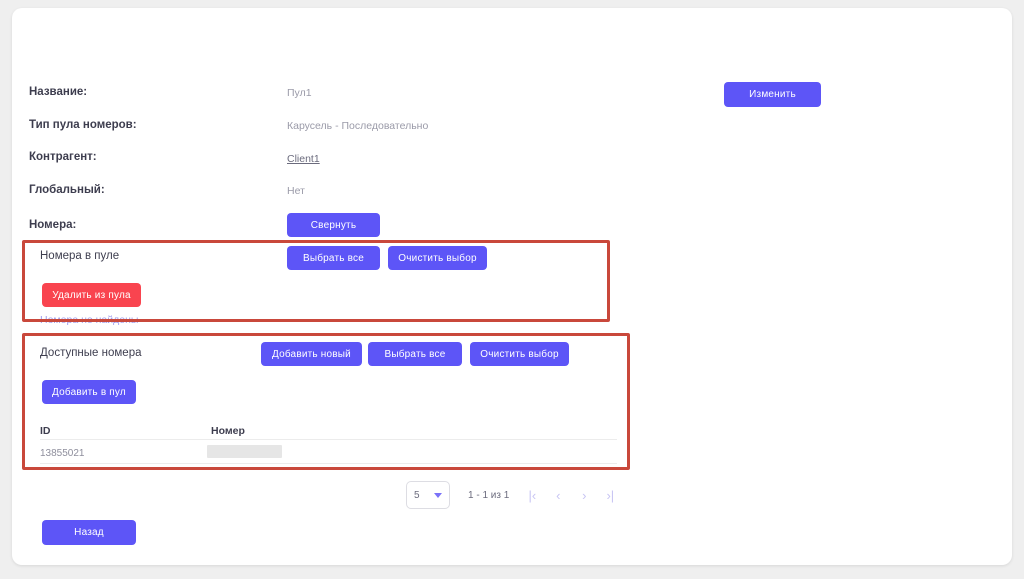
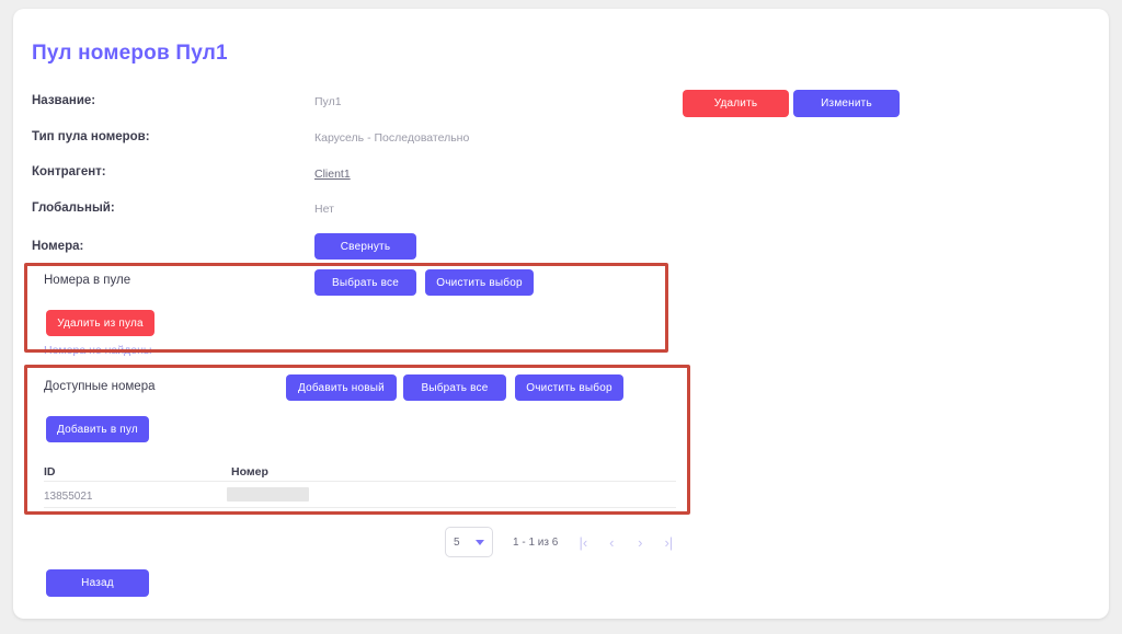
+ Пул номеров Пул1
+ Удалить
  Изменить
  Название:
  Пул1
  Тип пула номеров:
  Карусель - Последовательно
  Контрагент:
  Client1
  Глобальный:
  Нет
  Номера:
  Свернуть
  Номера в пуле
  Выбрать все
  Очистить выбор
  Удалить из пула
  Номера не найдены
  Доступные номера
  Добавить новый
  Выбрать все
  Очистить выбор
  Добавить в пул
  ID
  Номер
  13855021
  5
- 1 - 1 из 1
+ 1 - 1 из 6
  |‹
  ‹
  ›
  ›|
  Назад
